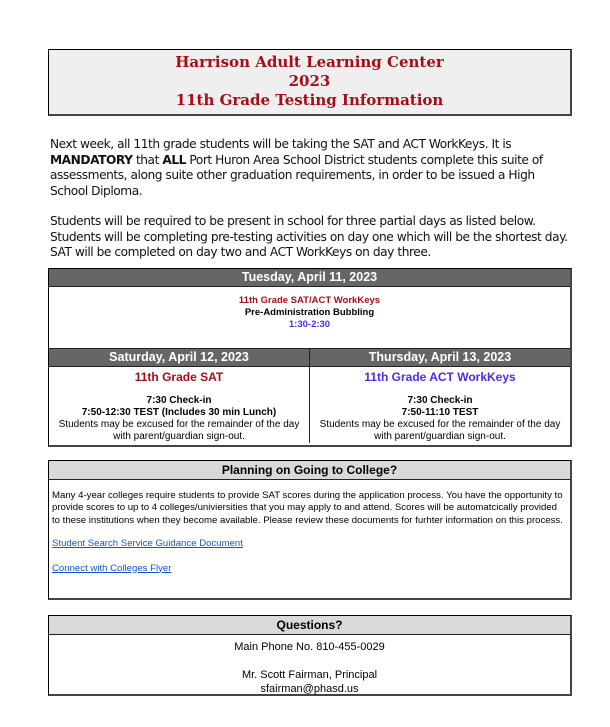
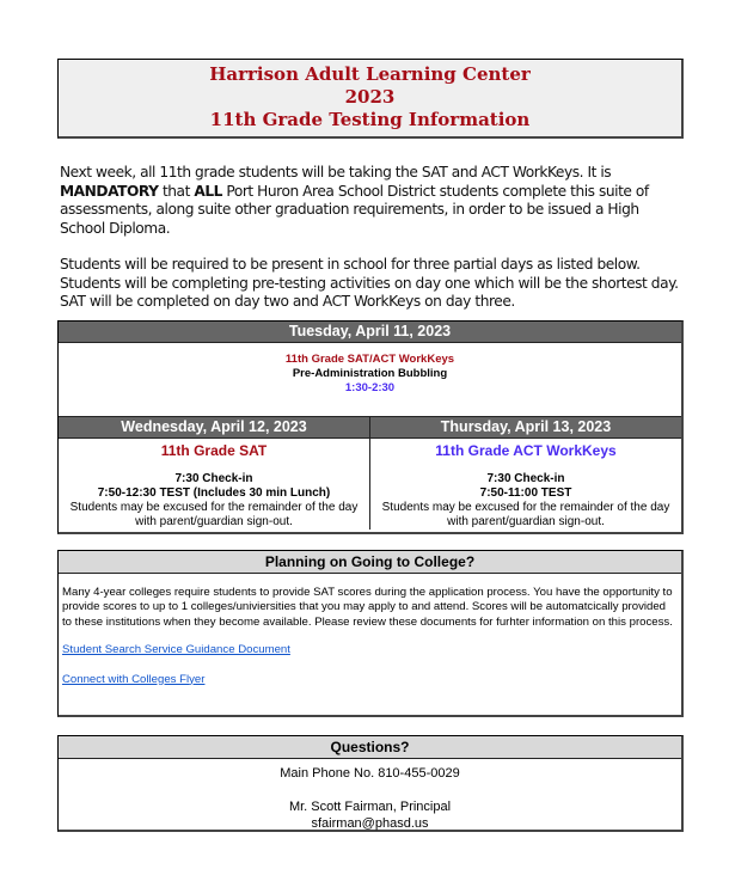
  Harrison Adult Learning Center
  2023
  11th Grade Testing Information
  Next week, all 11th grade students will be taking the SAT and ACT WorkKeys. It is MANDATORY that ALL Port Huron Area School District students complete this suite of assessments, along suite other graduation requirements, in order to be issued a High School Diploma.
  Students will be required to be present in school for three partial days as listed below. Students will be completing pre-testing activities on day one which will be the shortest day. SAT will be completed on day two and ACT WorkKeys on day three.
  Tuesday, April 11, 2023
  11th Grade SAT/ACT WorkKeys
  Pre-Administration Bubbling
  1:30-2:30
- Saturday, April 12, 2023
+ Wednesday, April 12, 2023
  11th Grade SAT
  7:30 Check-in
  7:50-12:30 TEST (Includes 30 min Lunch)
  Students may be excused for the remainder of the day with parent/guardian sign-out.
  Thursday, April 13, 2023
  11th Grade ACT WorkKeys
  7:30 Check-in
- 7:50-11:10 TEST
+ 7:50-11:00 TEST
  Students may be excused for the remainder of the day with parent/guardian sign-out.
  Planning on Going to College?
- Many 4-year colleges require students to provide SAT scores during the application process. You have the opportunity to provide scores to up to 4 colleges/univiersities that you may apply to and attend. Scores will be automatcically provided to these institutions when they become available. Please review these documents for furhter information on this process.
+ Many 4-year colleges require students to provide SAT scores during the application process. You have the opportunity to provide scores to up to 1 colleges/univiersities that you may apply to and attend. Scores will be automatcically provided to these institutions when they become available. Please review these documents for furhter information on this process.
  Student Search Service Guidance Document
  Connect with Colleges Flyer
  Questions?
  Main Phone No. 810-455-0029
  Mr. Scott Fairman, Principal
  sfairman@phasd.us
